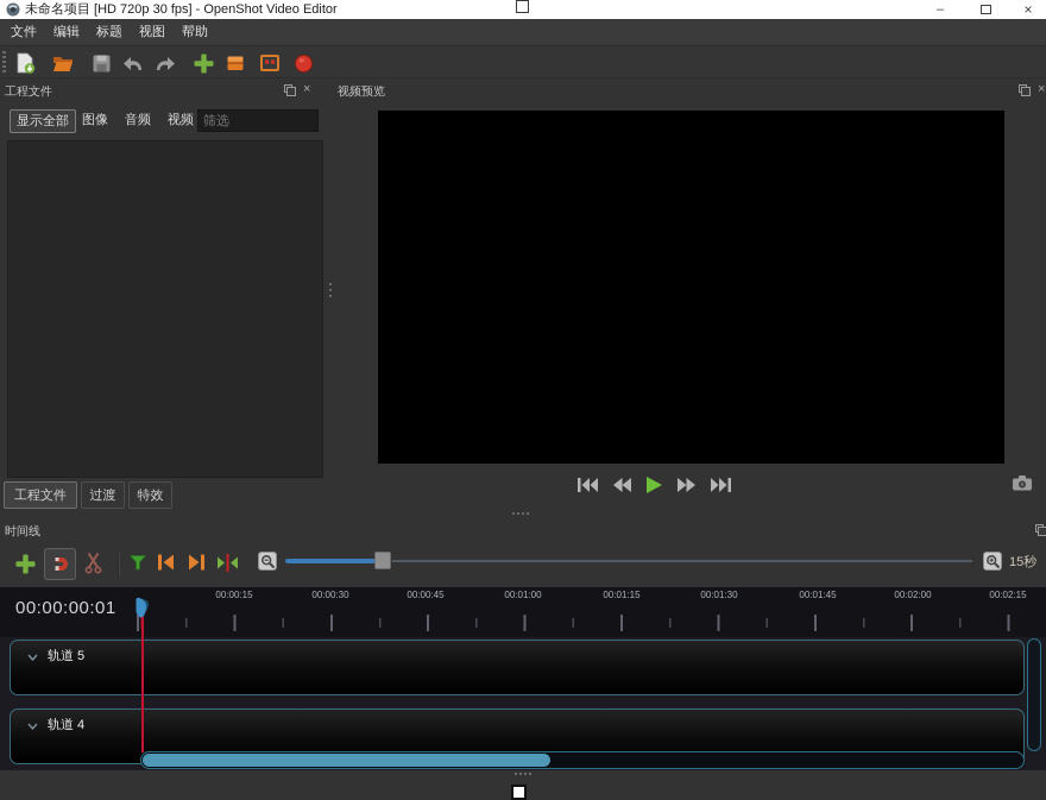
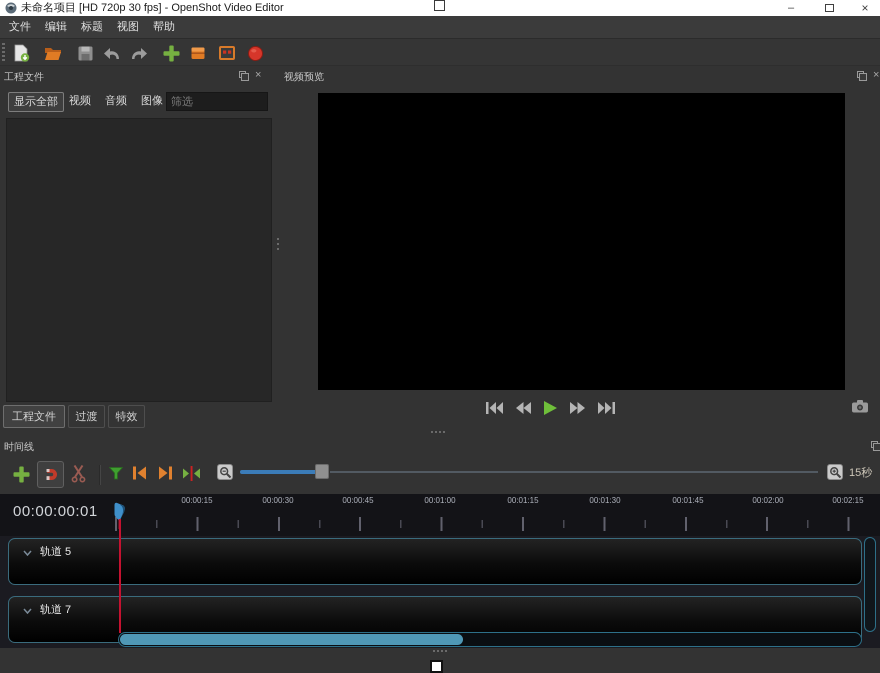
  未命名项目 [HD 720p 30 fps] - OpenShot Video Editor
  –
  ×
  文件
  编辑
  标题
  视图
  帮助
  工程文件
  ×
  显示全部
- 图像
+ 视频
  音频
- 视频
+ 图像
  筛选
  工程文件
  过渡
  特效
  视频预览
  ×
  时间线
  15秒
  00:00:00:01
  00:00:15
  00:00:30
  00:00:45
  00:01:00
  00:01:15
  00:01:30
  00:01:45
  00:02:00
  00:02:15
  轨道 5
- 轨道 4
+ 轨道 7
